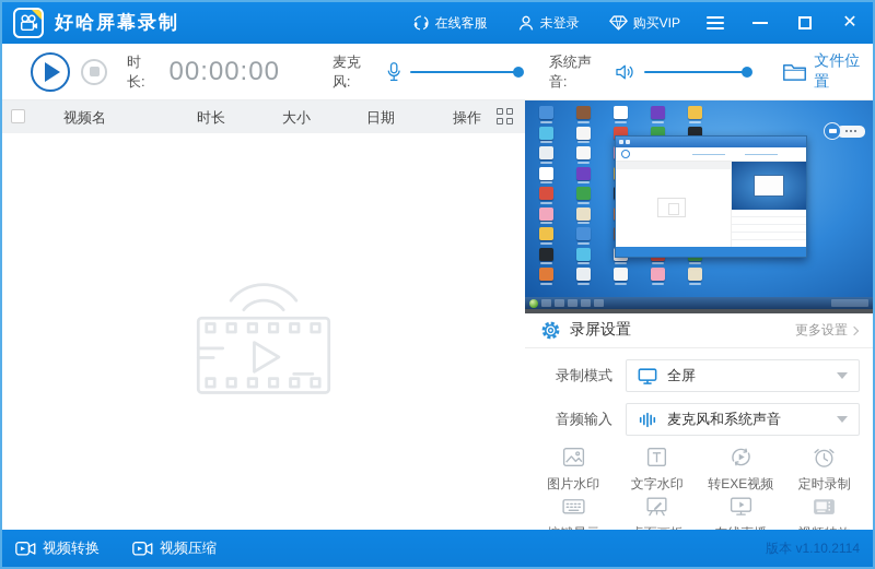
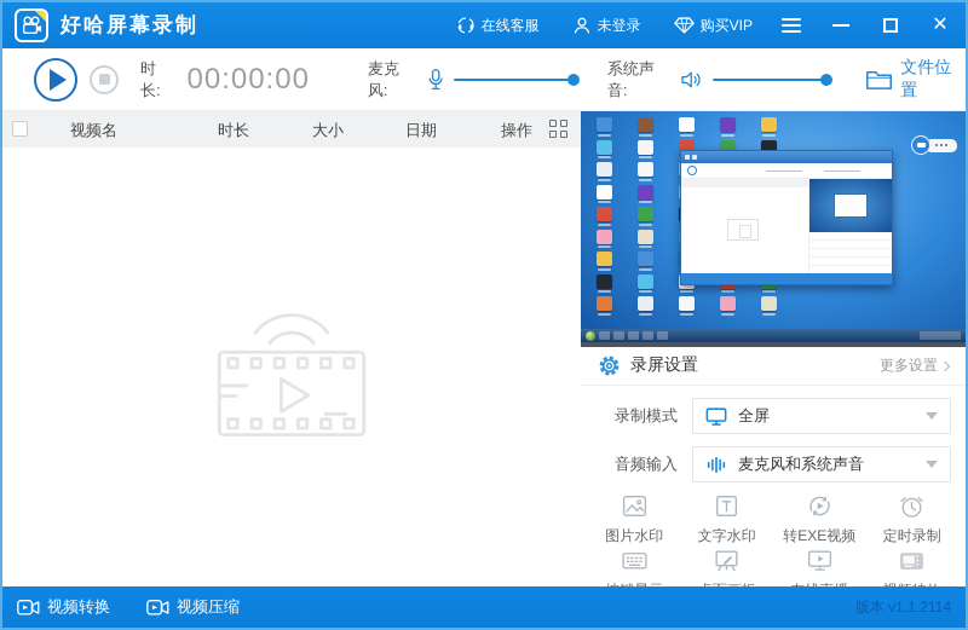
  好哈屏幕录制
  在线客服
  未登录
  购买VIP
  ✕
  时长:
  00:00:00
  麦克风:
  系统声音:
  文件位置
  视频名
  时长
  大小
  日期
  操作
  录屏设置
  更多设置
  录制模式
  全屏
  音频输入
  麦克风和系统声音
  图片水印
  文字水印
  转EXE视频
  定时录制
  视频转换
  视频压缩
- 版本 v1.10.2114
+ 版本 v1.1.2114
